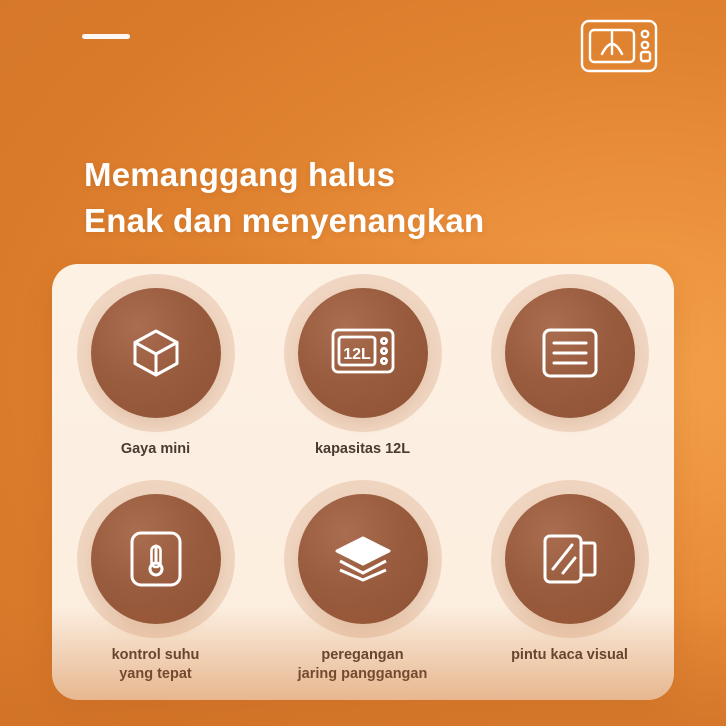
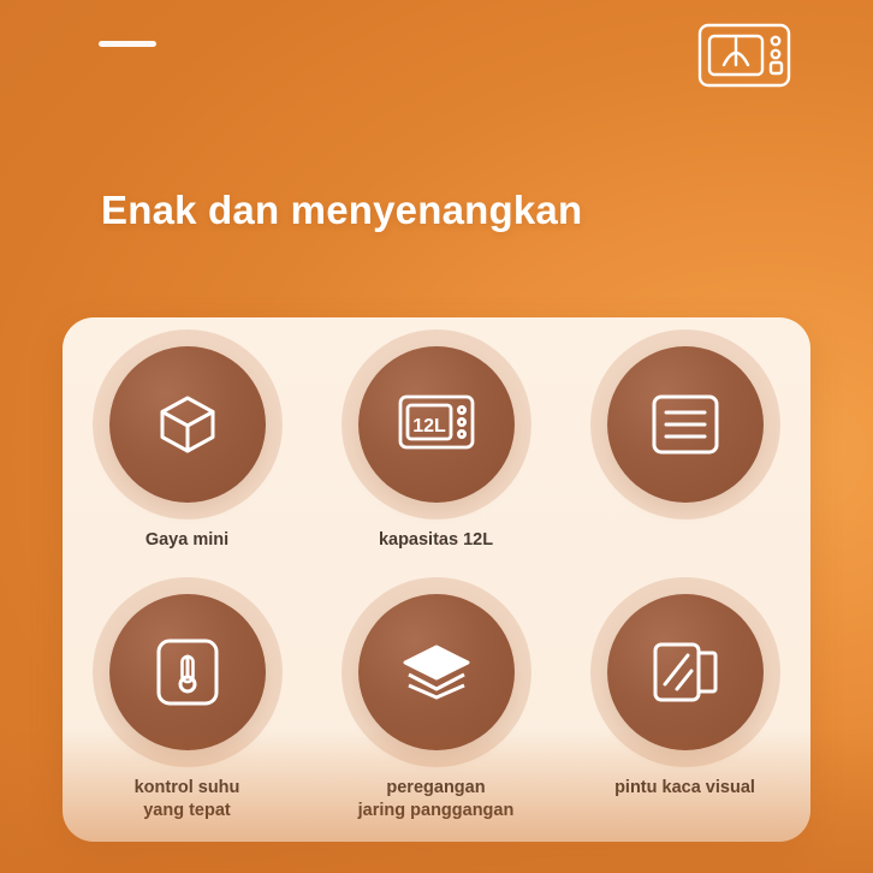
- Memanggang halus
  Enak dan menyenangkan
  Gaya mini
  12L
  kapasitas 12L
